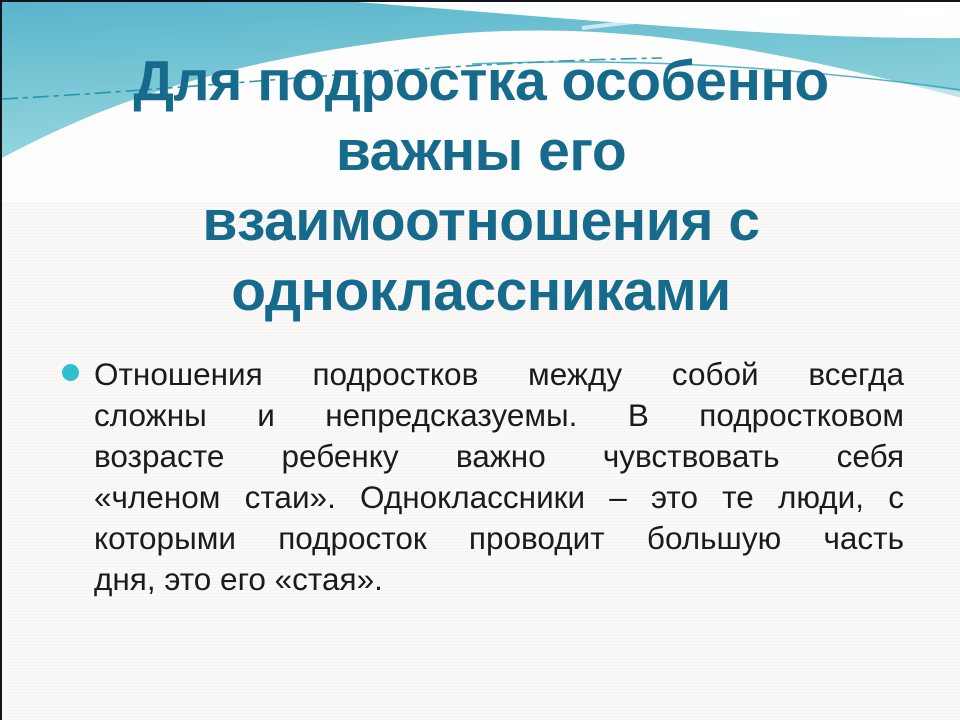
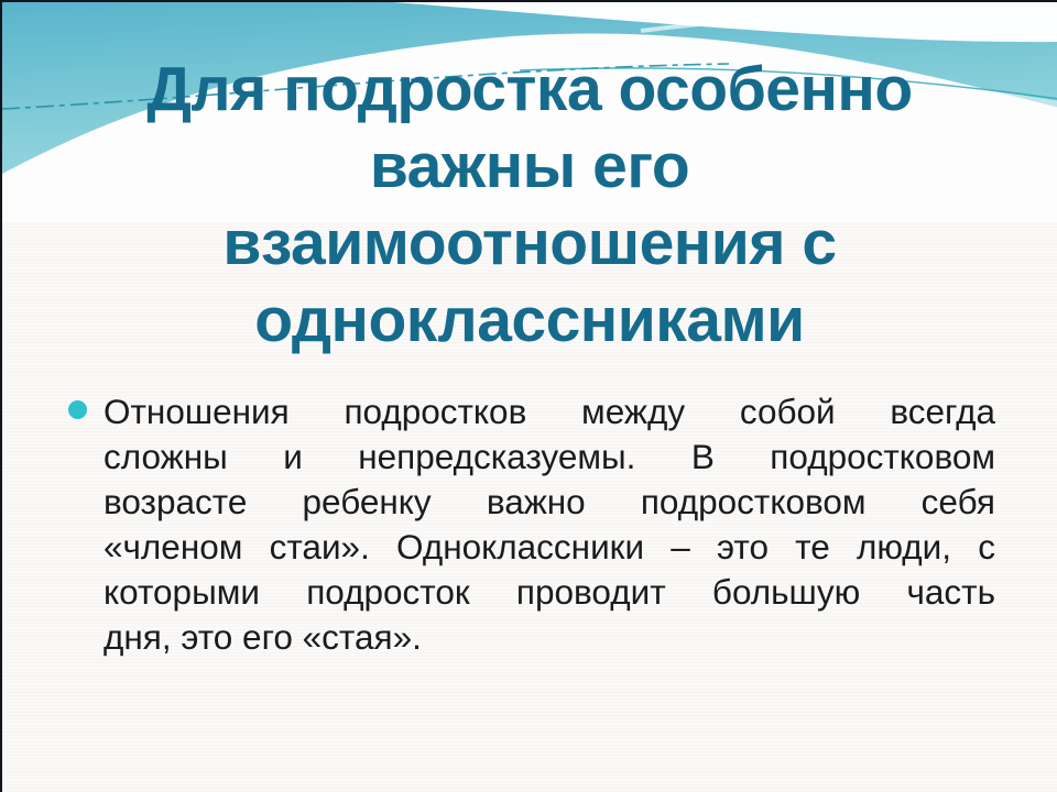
  Для подростка особенно
  важны его
  взаимоотношения с
  одноклассниками
  Отношения подростков между собой всегда
  сложны и непредсказуемы. В подростковом
- возрасте ребенку важно чувствовать себя
+ возрасте ребенку важно подростковом себя
  «членом стаи». Одноклассники – это те люди, с
  которыми подросток проводит большую часть
  дня, это его «стая».
